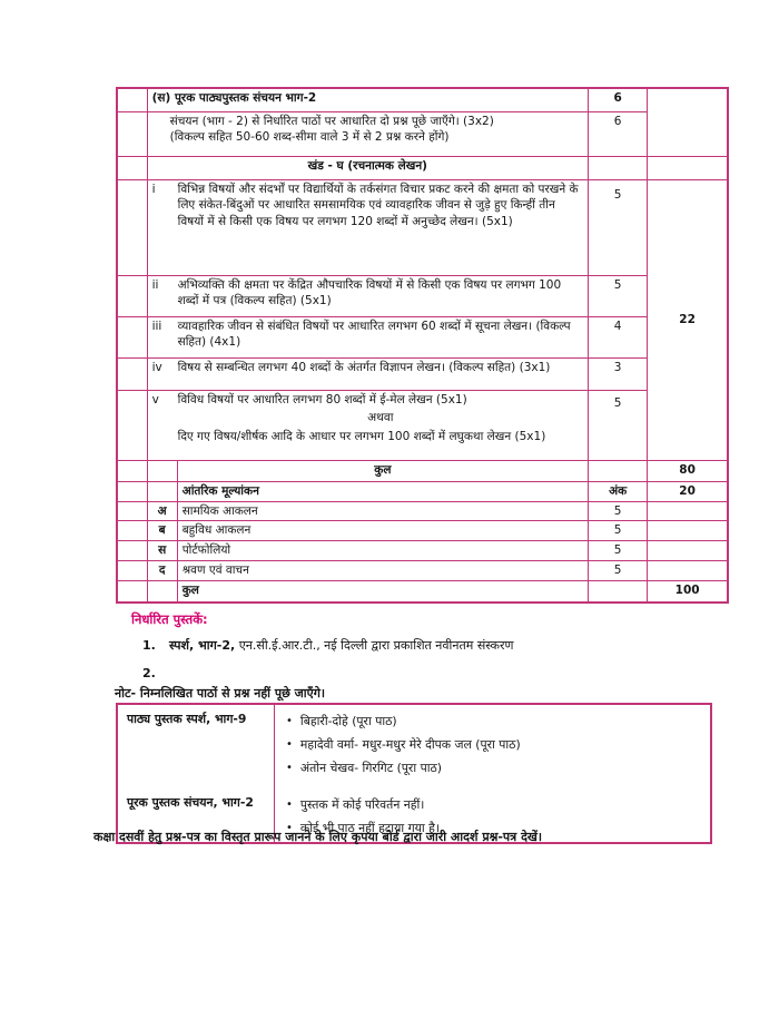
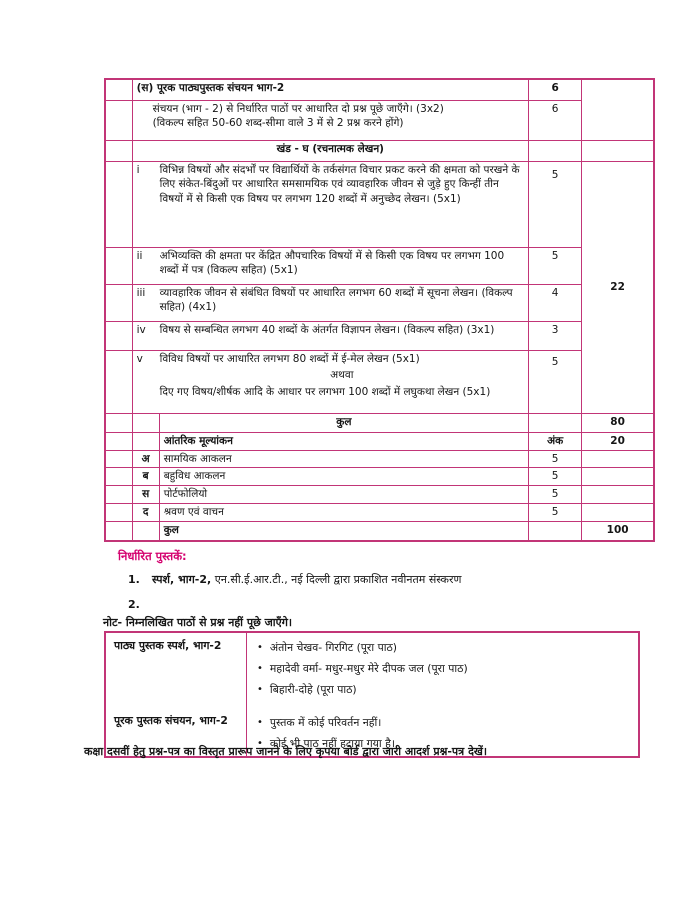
  	(स) पूरक पाठ्यपुस्तक संचयन भाग-2	6
  	संचयन (भाग - 2) से निर्धारित पाठों पर आधारित दो प्रश्न पूछे जाएँगे। (3x2) (विकल्प सहित 50-60 शब्द-सीमा वाले 3 में से 2 प्रश्न करने होंगे)	6
  	खंड - घ (रचनात्मक लेखन)
  	i विभिन्न विषयों और संदर्भों पर विद्यार्थियों के तर्कसंगत विचार प्रकट करने की क्षमता को परखने के लिए संकेत-बिंदुओं पर आधारित समसामयिक एवं व्यावहारिक जीवन से जुड़े हुए किन्हीं तीन विषयों में से किसी एक विषय पर लगभग 120 शब्दों में अनुच्छेद लेखन। (5x1)	5	22
  	ii अभिव्यक्ति की क्षमता पर केंद्रित औपचारिक विषयों में से किसी एक विषय पर लगभग 100 शब्दों में पत्र (विकल्प सहित) (5x1)	5
  	iii व्यावहारिक जीवन से संबंधित विषयों पर आधारित लगभग 60 शब्दों में सूचना लेखन। (विकल्प सहित) (4x1)	4
  	iv विषय से सम्बन्धित लगभग 40 शब्दों के अंतर्गत विज्ञापन लेखन। (विकल्प सहित) (3x1)	3
  	v विविध विषयों पर आधारित लगभग 80 शब्दों में ई-मेल लेखन (5x1) अथवा दिए गए विषय/शीर्षक आदि के आधार पर लगभग 100 शब्दों में लघुकथा लेखन (5x1)	5
  		कुल		80
  		आंतरिक मूल्यांकन	अंक	20
  	अ	सामयिक आकलन	5
  	ब	बहुविध आकलन	5
  	स	पोर्टफोलियो	5
  	द	श्रवण एवं वाचन	5
  		कुल		100
  निर्धारित पुस्तकें:
  1.
  स्पर्श, भाग-2, एन.सी.ई.आर.टी., नई दिल्ली द्वारा प्रकाशित नवीनतम संस्करण
  2.
  नोट- निम्नलिखित पाठों से प्रश्न नहीं पूछे जाएँगे।
- पाठ्य पुस्तक स्पर्श, भाग-9
+ पाठ्य पुस्तक स्पर्श, भाग-2
- बिहारी-दोहे (पूरा पाठ)
+ अंतोन चेखव- गिरगिट (पूरा पाठ)
  महादेवी वर्मा- मधुर-मधुर मेरे दीपक जल (पूरा पाठ)
- अंतोन चेखव- गिरगिट (पूरा पाठ)
+ बिहारी-दोहे (पूरा पाठ)
  पूरक पुस्तक संचयन, भाग-2
  पुस्तक में कोई परिवर्तन नहीं।
  कोई भी पाठ नहीं हटाया गया है।
  कक्षा दसवीं हेतु प्रश्न-पत्र का विस्तृत प्रारूप जानने के लिए कृपया बोर्ड द्वारा जारी आदर्श प्रश्न-पत्र देखें।
